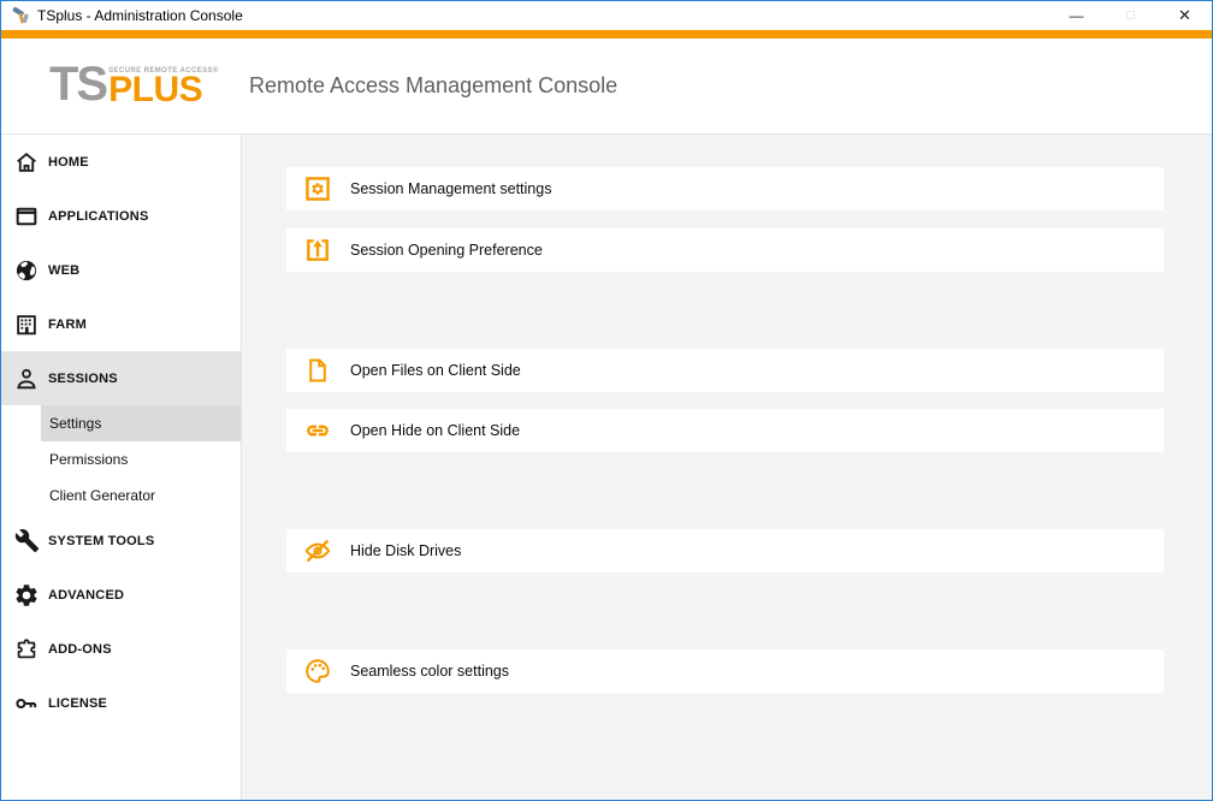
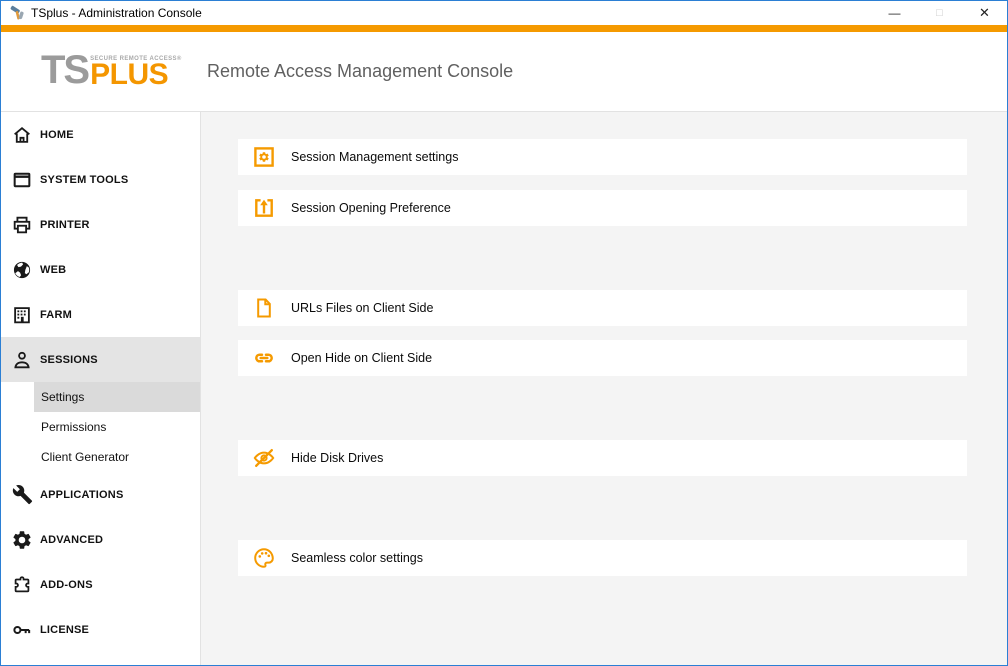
  TSplus - Administration Console
  —
  □
  ✕
  TS
  PLUS
  Remote Access Management Console
  HOME
- APPLICATIONS
+ SYSTEM TOOLS
+ PRINTER
  WEB
  FARM
  SESSIONS
  Settings
  Permissions
  Client Generator
- SYSTEM TOOLS
+ APPLICATIONS
  ADVANCED
  ADD-ONS
  LICENSE
  Session Management settings
  Session Opening Preference
- Open Files on Client Side
+ URLs Files on Client Side
  Open Hide on Client Side
  Hide Disk Drives
  Seamless color settings
